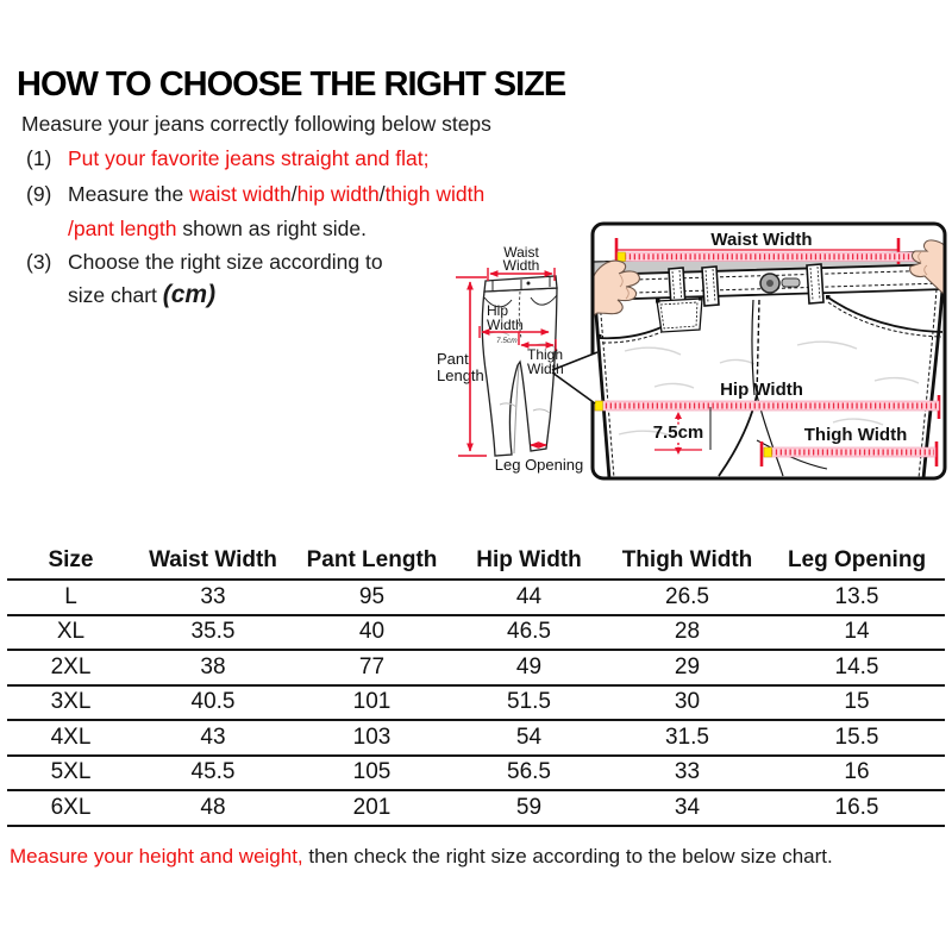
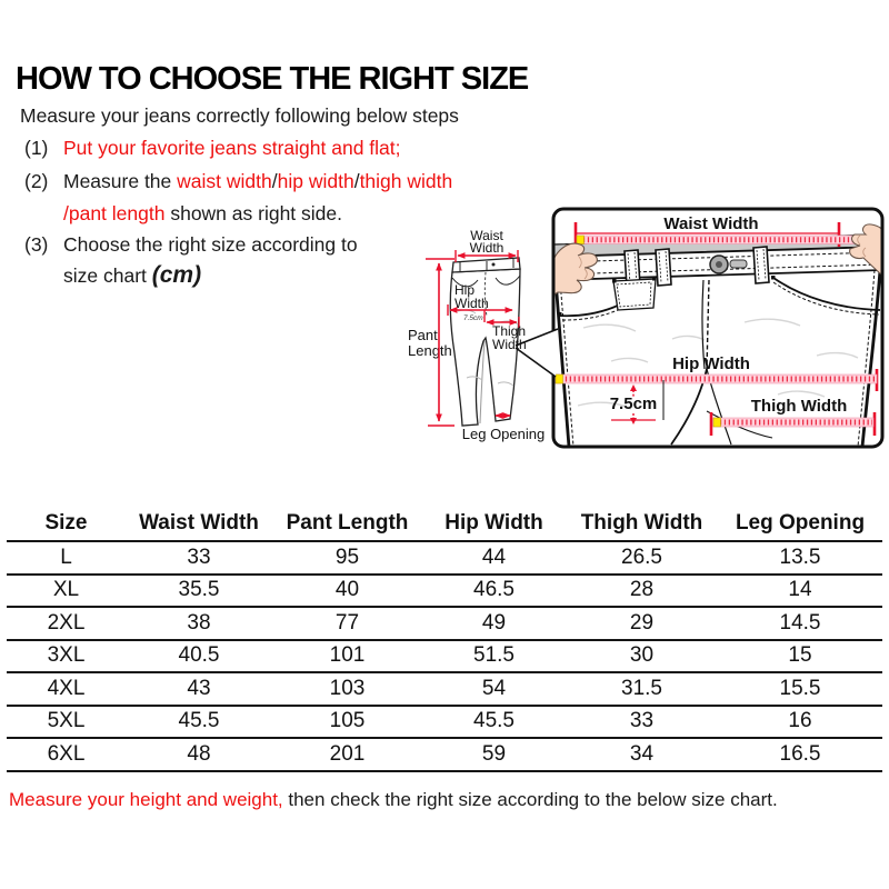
  HOW TO CHOOSE THE RIGHT SIZE
  Measure your jeans correctly following below steps
  (1) Put your favorite jeans straight and flat;
- (9) Measure the waist width/hip width/thigh width
+ (2) Measure the waist width/hip width/thigh width
  /pant length shown as right side.
  (3) Choose the right size according to
  size chart (cm)
  Waist Width
  Hip Width
  7.5cm
  Thigh Width
  Waist
  Width
  Pant
  Length
  Hip
  Width
  Thigh
  Widh
  Leg Opening
  Size	Waist Width	Pant Length	Hip Width	Thigh Width	Leg Opening
  L	33	95	44	26.5	13.5
  XL	35.5	40	46.5	28	14
  2XL	38	77	49	29	14.5
  3XL	40.5	101	51.5	30	15
  4XL	43	103	54	31.5	15.5
- 5XL	45.5	105	56.5	33	16
+ 5XL	45.5	105	45.5	33	16
  6XL	48	201	59	34	16.5
  Measure your height and weight, then check the right size according to the below size chart.
